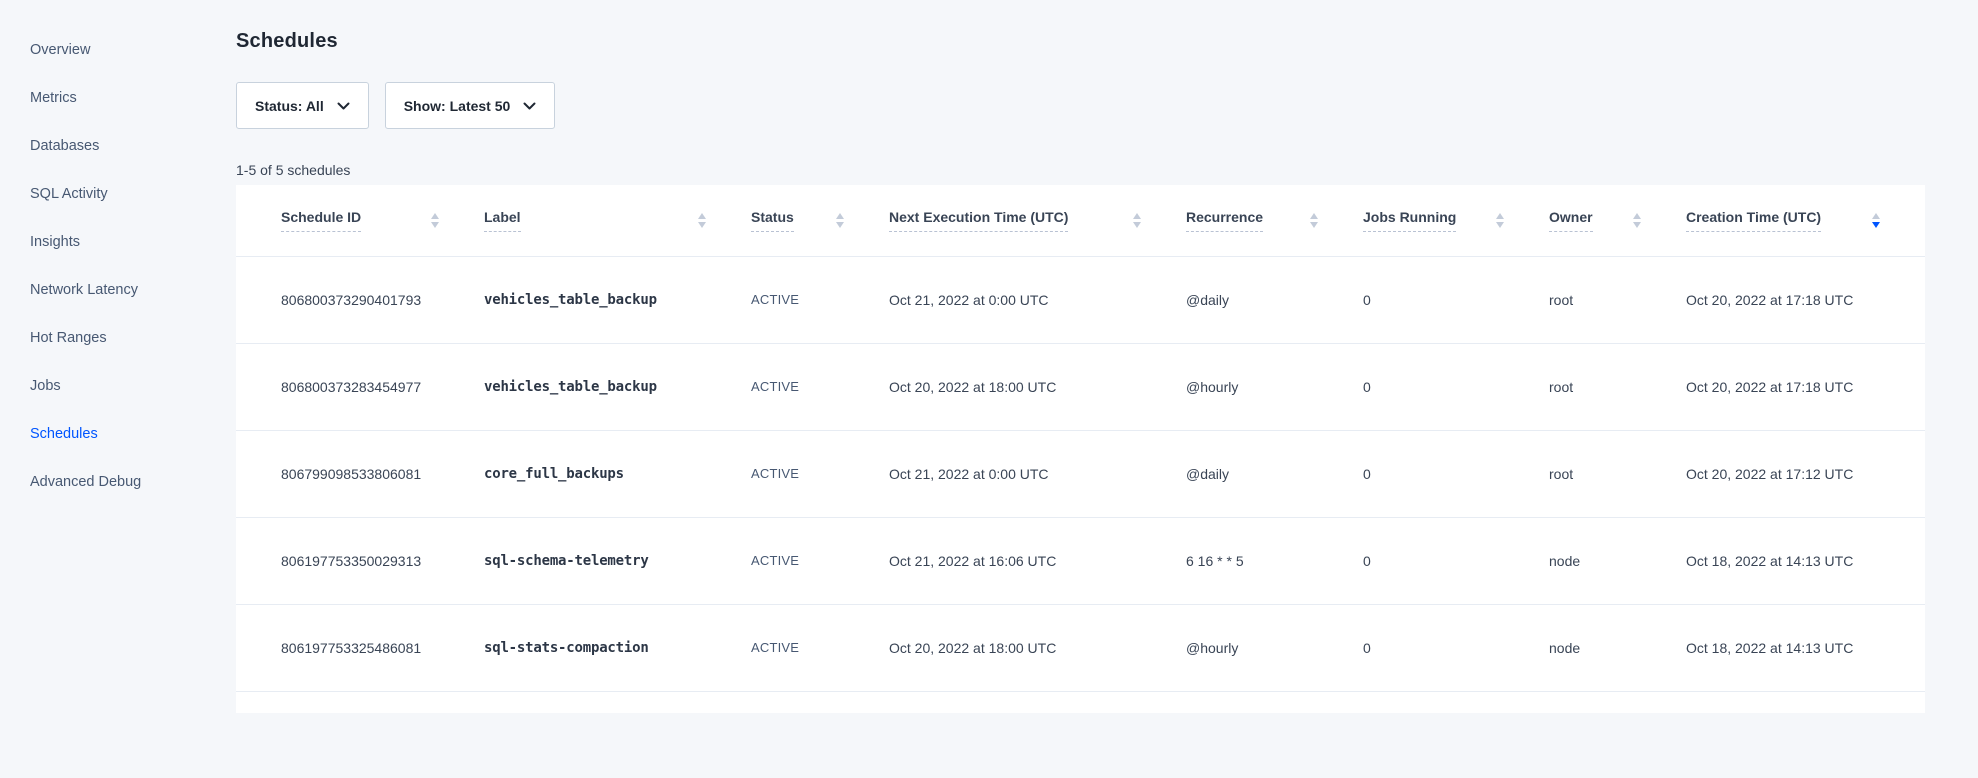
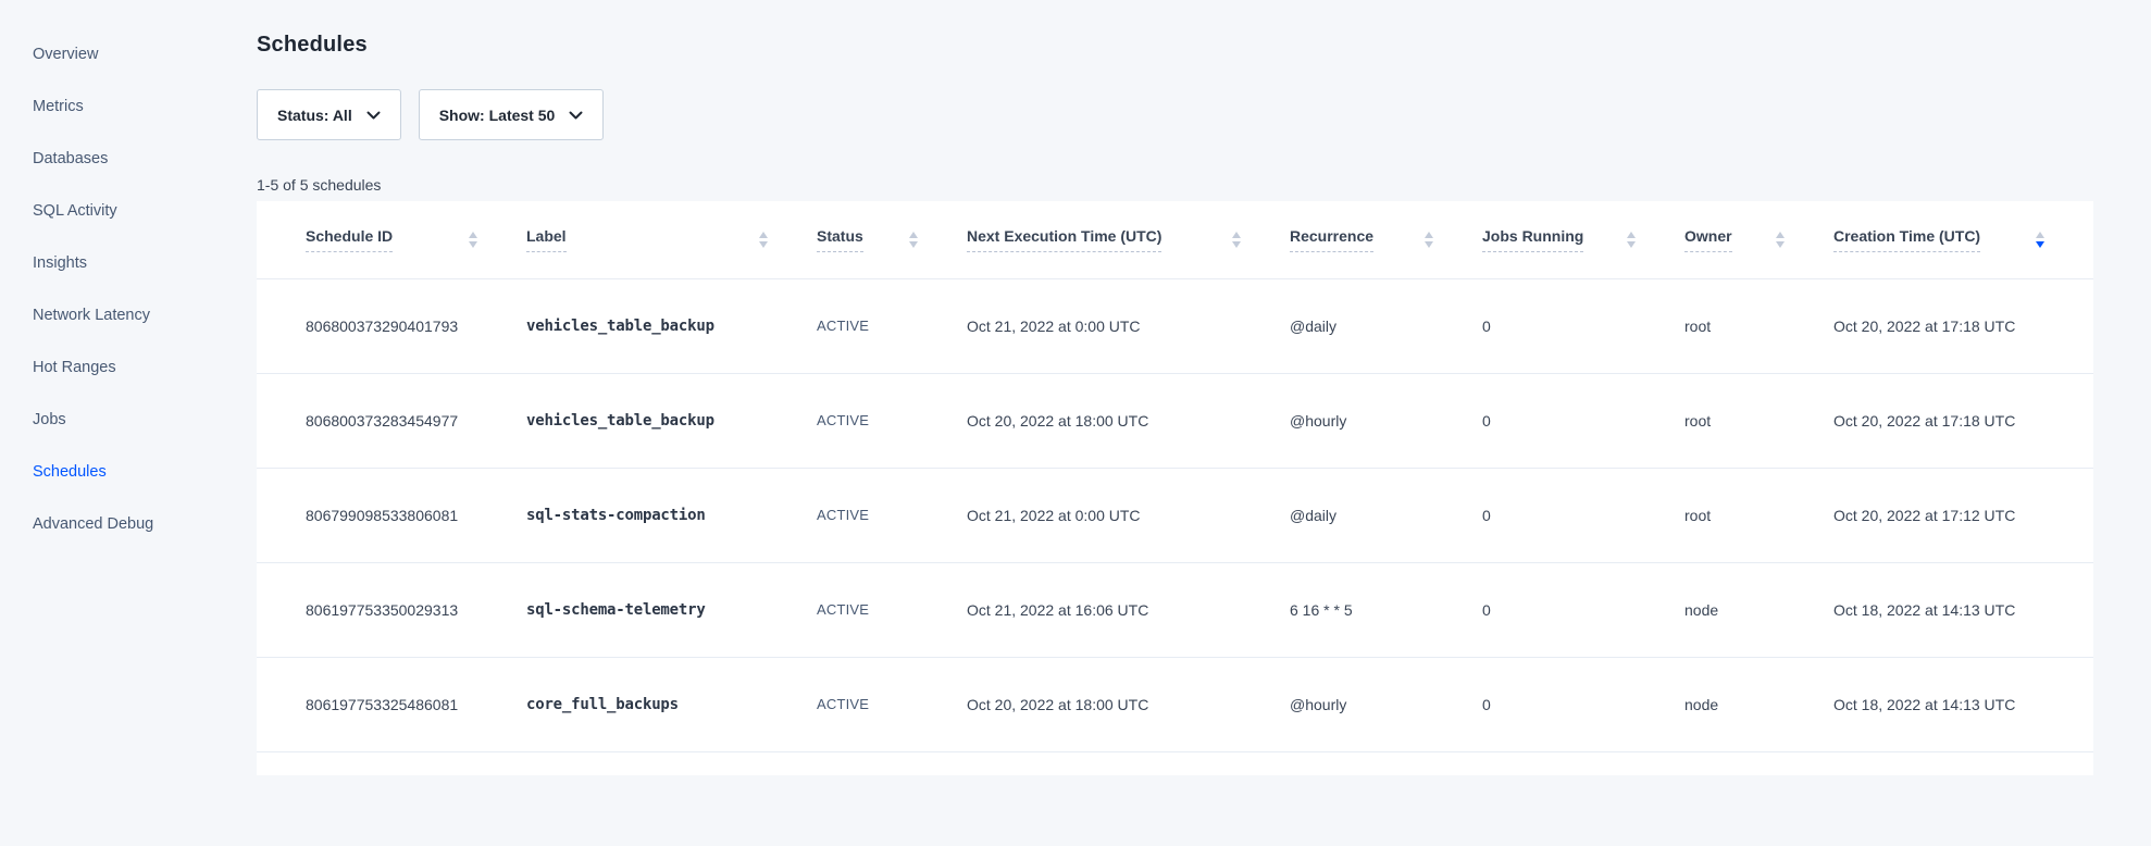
  Overview
  Metrics
  Databases
  SQL Activity
  Insights
  Network Latency
  Hot Ranges
  Jobs
  Schedules
  Advanced Debug
  Schedules
  Status: All
  Show: Latest 50
  1-5 of 5 schedules
  Schedule ID	Label	Status	Next Execution Time (UTC)	Recurrence	Jobs Running	Owner	Creation Time (UTC)
  806800373290401793	vehicles_table_backup	ACTIVE	Oct 21, 2022 at 0:00 UTC	@daily	0	root	Oct 20, 2022 at 17:18 UTC
  806800373283454977	vehicles_table_backup	ACTIVE	Oct 20, 2022 at 18:00 UTC	@hourly	0	root	Oct 20, 2022 at 17:18 UTC
- 806799098533806081	core_full_backups	ACTIVE	Oct 21, 2022 at 0:00 UTC	@daily	0	root	Oct 20, 2022 at 17:12 UTC
+ 806799098533806081	sql-stats-compaction	ACTIVE	Oct 21, 2022 at 0:00 UTC	@daily	0	root	Oct 20, 2022 at 17:12 UTC
  806197753350029313	sql-schema-telemetry	ACTIVE	Oct 21, 2022 at 16:06 UTC	6 16 * * 5	0	node	Oct 18, 2022 at 14:13 UTC
- 806197753325486081	sql-stats-compaction	ACTIVE	Oct 20, 2022 at 18:00 UTC	@hourly	0	node	Oct 18, 2022 at 14:13 UTC
+ 806197753325486081	core_full_backups	ACTIVE	Oct 20, 2022 at 18:00 UTC	@hourly	0	node	Oct 18, 2022 at 14:13 UTC
